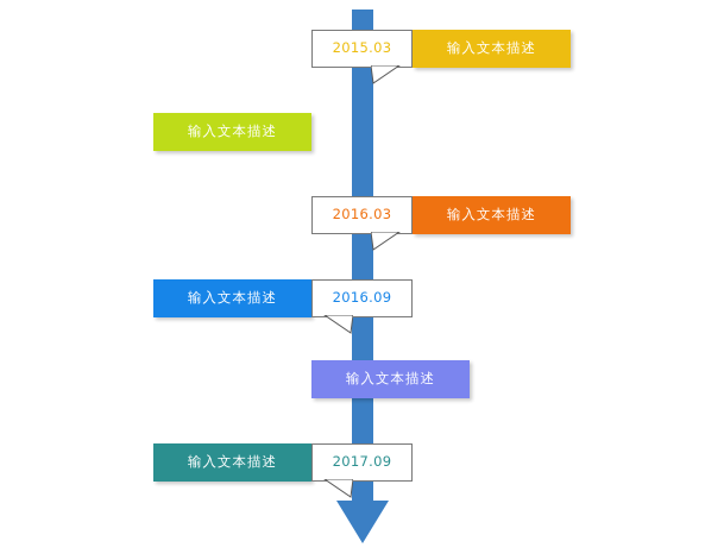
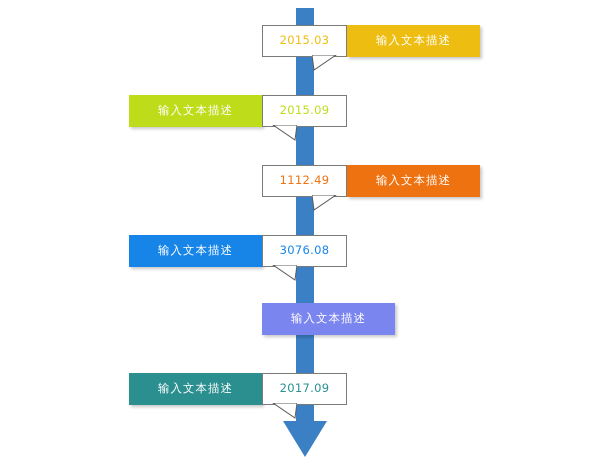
  2015.03
  输入文本描述
  输入文本描述
+ 2015.09
- 2016.03
+ 1112.49
  输入文本描述
  输入文本描述
- 2016.09
+ 3076.08
  输入文本描述
  输入文本描述
  2017.09
